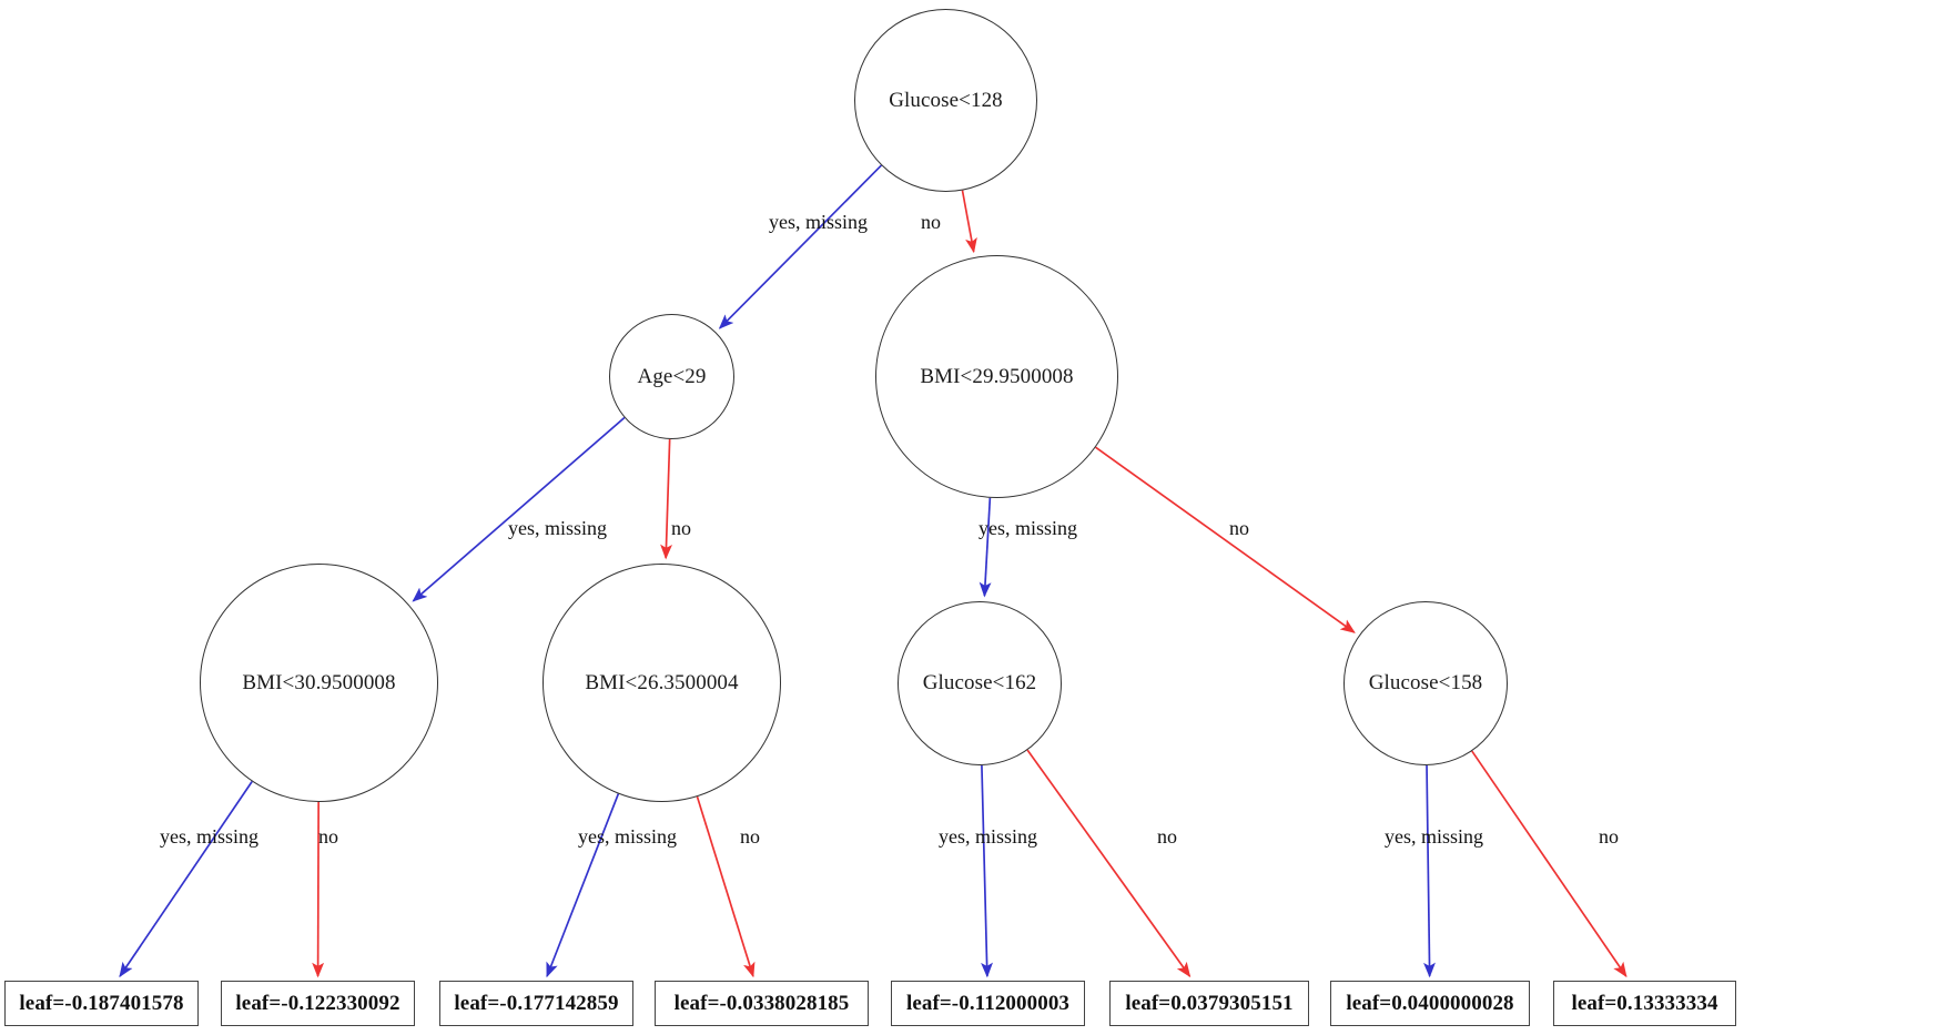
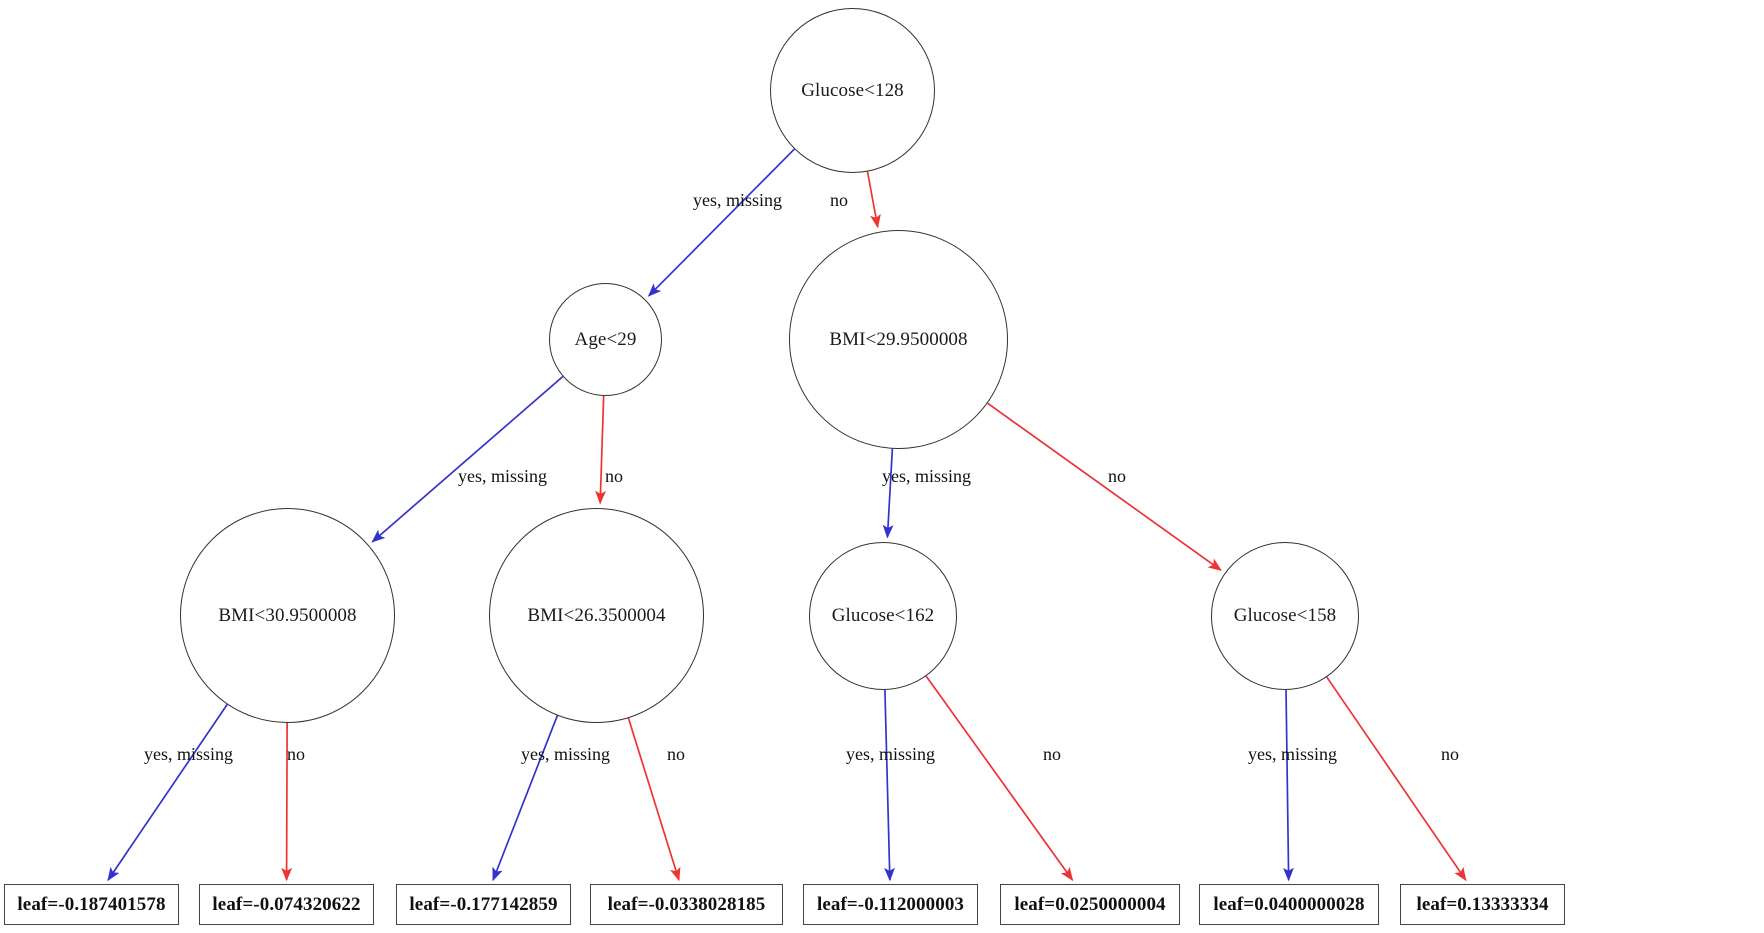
  Glucose<128
  Age<29
  BMI<29.9500008
  BMI<30.9500008
  BMI<26.3500004
  Glucose<162
  Glucose<158
  leaf=-0.187401578
- leaf=-0.122330092
+ leaf=-0.074320622
  leaf=-0.177142859
  leaf=-0.0338028185
  leaf=-0.112000003
- leaf=0.0379305151
+ leaf=0.0250000004
  leaf=0.0400000028
  leaf=0.13333334
  yes, missing
  no
  yes, missing
  no
  yes, missing
  no
  yes, missing
  no
  yes, missing
  no
  yes, missing
  no
  yes, missing
  no
